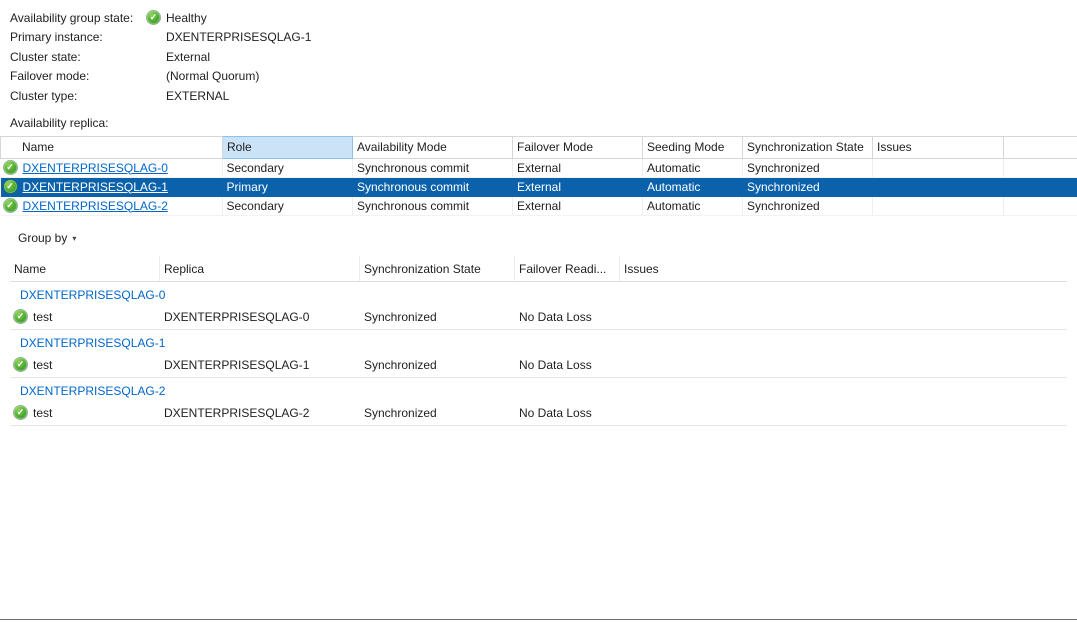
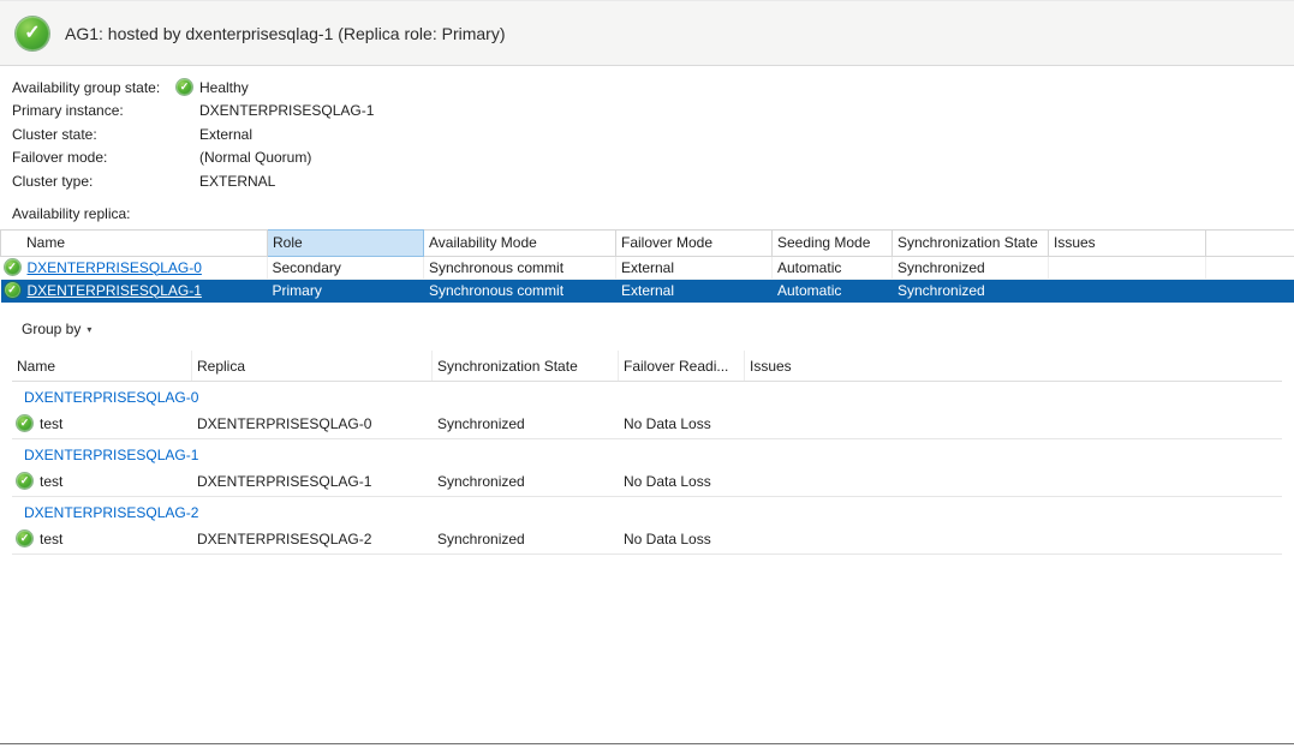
+ AG1: hosted by dxenterprisesqlag-1 (Replica role: Primary)
  Availability group state:
  Healthy
  Primary instance:
  DXENTERPRISESQLAG-1
  Cluster state:
  External
  Failover mode:
  (Normal Quorum)
  Cluster type:
  EXTERNAL
  Availability replica:
  Name	Role	Availability Mode	Failover Mode	Seeding Mode	Synchronization State	Issues
  DXENTERPRISESQLAG-0		Secondary	Synchronous commit	External	Automatic	Synchronized
  DXENTERPRISESQLAG-1		Primary	Synchronous commit	External	Automatic	Synchronized
- DXENTERPRISESQLAG-2		Secondary	Synchronous commit	External	Automatic	Synchronized
  Group by
  ▾
  Name
  Replica
  Synchronization State
  Failover Readi...
  Issues
  DXENTERPRISESQLAG-0
  test
  DXENTERPRISESQLAG-0
  Synchronized
  No Data Loss
  DXENTERPRISESQLAG-1
  test
  DXENTERPRISESQLAG-1
  Synchronized
  No Data Loss
  DXENTERPRISESQLAG-2
  test
  DXENTERPRISESQLAG-2
  Synchronized
  No Data Loss
